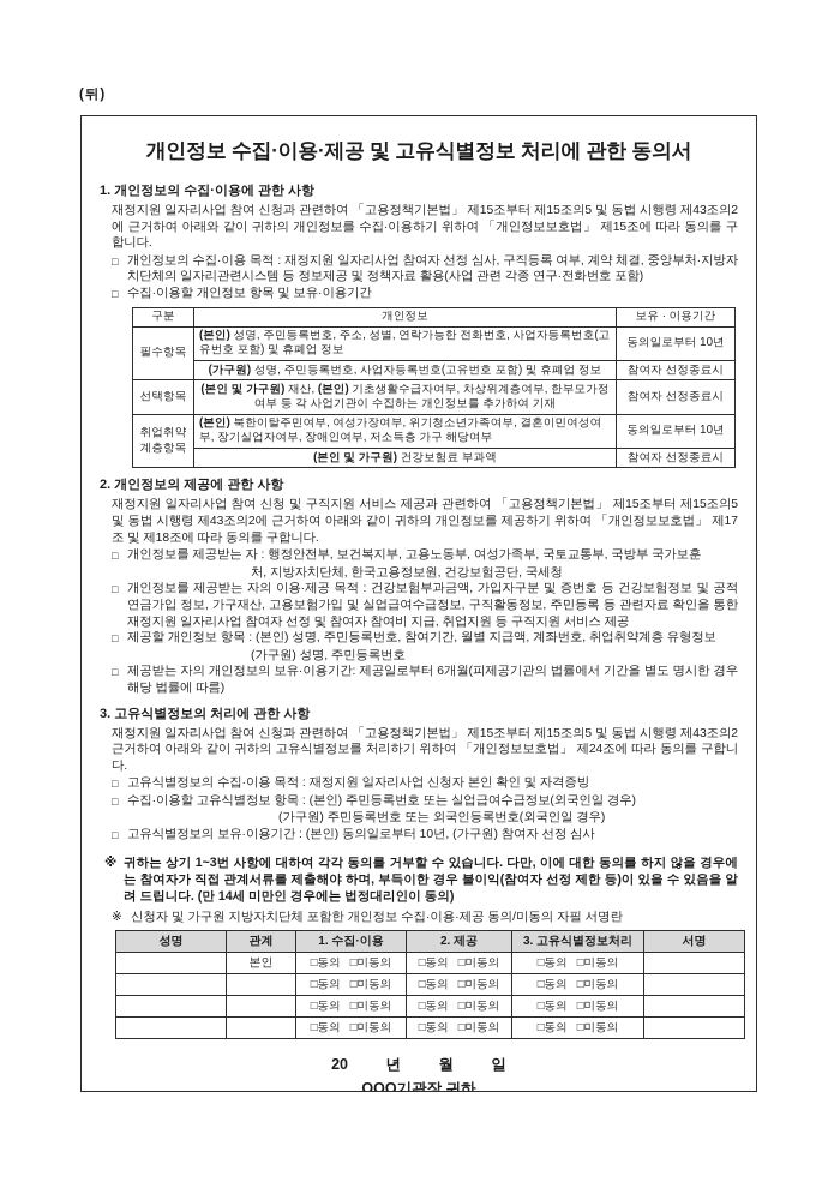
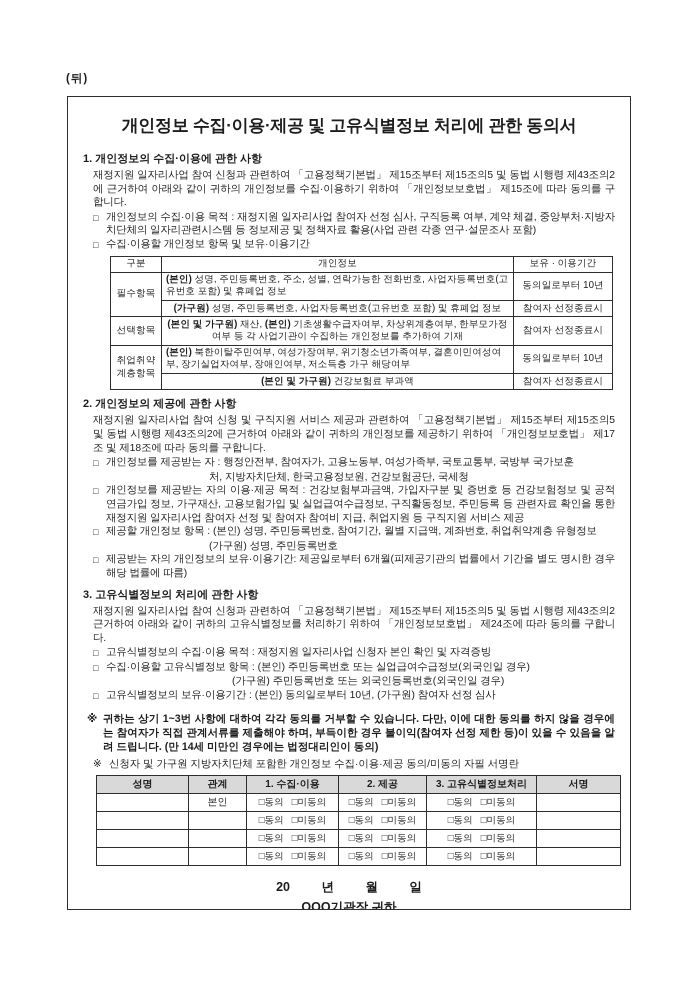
  (뒤)
  개인정보 수집·이용·제공 및 고유식별정보 처리에 관한 동의서
  1. 개인정보의 수집·이용에 관한 사항
  재정지원 일자리사업 참여 신청과 관련하여 「고용정책기본법」 제15조부터 제15조의5 및 동법 시행령 제43조의2에 근거하여 아래와 같이 귀하의 개인정보를 수집·이용하기 위하여 「개인정보보호법」 제15조에 따라 동의를 구합니다.
  □
- 개인정보의 수집·이용 목적 : 재정지원 일자리사업 참여자 선정 심사, 구직등록 여부, 계약 체결, 중앙부처·지방자치단체의 일자리관련시스템 등 정보제공 및 정책자료 활용(사업 관련 각종 연구·전화번호 포함)
+ 개인정보의 수집·이용 목적 : 재정지원 일자리사업 참여자 선정 심사, 구직등록 여부, 계약 체결, 중앙부처·지방자치단체의 일자리관련시스템 등 정보제공 및 정책자료 활용(사업 관련 각종 연구·설문조사 포함)
  □
  수집·이용할 개인정보 항목 및 보유·이용기간
  구분	개인정보	보유 · 이용기간
  필수항목	(본인) 성명, 주민등록번호, 주소, 성별, 연락가능한 전화번호, 사업자등록번호(고유번호 포함) 및 휴폐업 정보	동의일로부터 10년
  (가구원) 성명, 주민등록번호, 사업자등록번호(고유번호 포함) 및 휴폐업 정보	참여자 선정종료시
  선택항목	(본인 및 가구원) 재산, (본인) 기초생활수급자여부, 차상위계층여부, 한부모가정 여부 등 각 사업기관이 수집하는 개인정보를 추가하여 기재	참여자 선정종료시
  취업취약 계층항목	(본인) 북한이탈주민여부, 여성가장여부, 위기청소년가족여부, 결혼이민여성여부, 장기실업자여부, 장애인여부, 저소득층 가구 해당여부	동의일로부터 10년
  (본인 및 가구원) 건강보험료 부과액	참여자 선정종료시
  2. 개인정보의 제공에 관한 사항
  재정지원 일자리사업 참여 신청 및 구직지원 서비스 제공과 관련하여 「고용정책기본법」 제15조부터 제15조의5 및 동법 시행령 제43조의2에 근거하여 아래와 같이 귀하의 개인정보를 제공하기 위하여 「개인정보보호법」 제17조 및 제18조에 따라 동의를 구합니다.
  □
- 개인정보를 제공받는 자 : 행정안전부, 보건복지부, 고용노동부, 여성가족부, 국토교통부, 국방부 국가보훈
+ 개인정보를 제공받는 자 : 행정안전부, 참여자가, 고용노동부, 여성가족부, 국토교통부, 국방부 국가보훈
  처, 지방자치단체, 한국고용정보원, 건강보험공단, 국세청
  □
  개인정보를 제공받는 자의 이용·제공 목적 : 건강보험부과금액, 가입자구분 및 증번호 등 건강보험정보 및 공적연금가입 정보, 가구재산, 고용보험가입 및 실업급여수급정보, 구직활동정보, 주민등록 등 관련자료 확인을 통한 재정지원 일자리사업 참여자 선정 및 참여자 참여비 지급, 취업지원 등 구직지원 서비스 제공
  □
  제공할 개인정보 항목 : (본인) 성명, 주민등록번호, 참여기간, 월별 지급액, 계좌번호, 취업취약계층 유형정보
  (가구원) 성명, 주민등록번호
  □
  제공받는 자의 개인정보의 보유·이용기간: 제공일로부터 6개월(피제공기관의 법률에서 기간을 별도 명시한 경우 해당 법률에 따름)
  3. 고유식별정보의 처리에 관한 사항
  재정지원 일자리사업 참여 신청과 관련하여 「고용정책기본법」 제15조부터 제15조의5 및 동법 시행령 제43조의2 근거하여 아래와 같이 귀하의 고유식별정보를 처리하기 위하여 「개인정보보호법」 제24조에 따라 동의를 구합니다.
  □
  고유식별정보의 수집·이용 목적 : 재정지원 일자리사업 신청자 본인 확인 및 자격증빙
  □
  수집·이용할 고유식별정보 항목 : (본인) 주민등록번호 또는 실업급여수급정보(외국인일 경우)
  (가구원) 주민등록번호 또는 외국인등록번호(외국인일 경우)
  □
  고유식별정보의 보유·이용기간 : (본인) 동의일로부터 10년, (가구원) 참여자 선정 심사
  ※
  귀하는 상기 1~3번 사항에 대하여 각각 동의를 거부할 수 있습니다. 다만, 이에 대한 동의를 하지 않을 경우에는 참여자가 직접 관계서류를 제출해야 하며, 부득이한 경우 불이익(참여자 선정 제한 등)이 있을 수 있음을 알려 드립니다. (만 14세 미만인 경우에는 법정대리인이 동의)
  ※
  신청자 및 가구원 지방자치단체 포함한 개인정보 수집·이용·제공 동의/미동의 자필 서명란
  성명	관계	1. 수집·이용	2. 제공	3. 고유식별정보처리	서명
  	본인	□동의 □미동의	□동의 □미동의	□동의 □미동의
  		□동의 □미동의	□동의 □미동의	□동의 □미동의
  		□동의 □미동의	□동의 □미동의	□동의 □미동의
  		□동의 □미동의	□동의 □미동의	□동의 □미동의
  20 년 월 일
  OOO기관장 귀하
